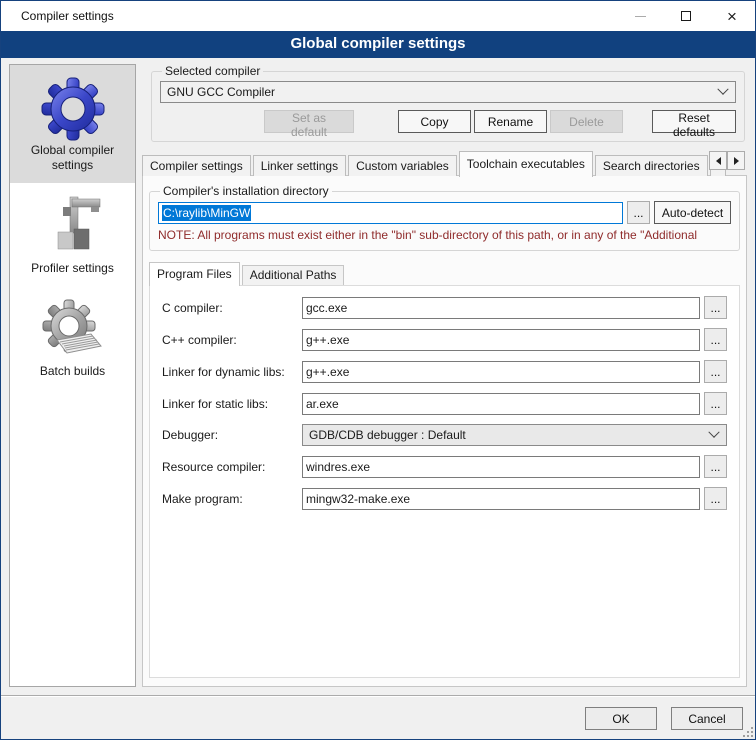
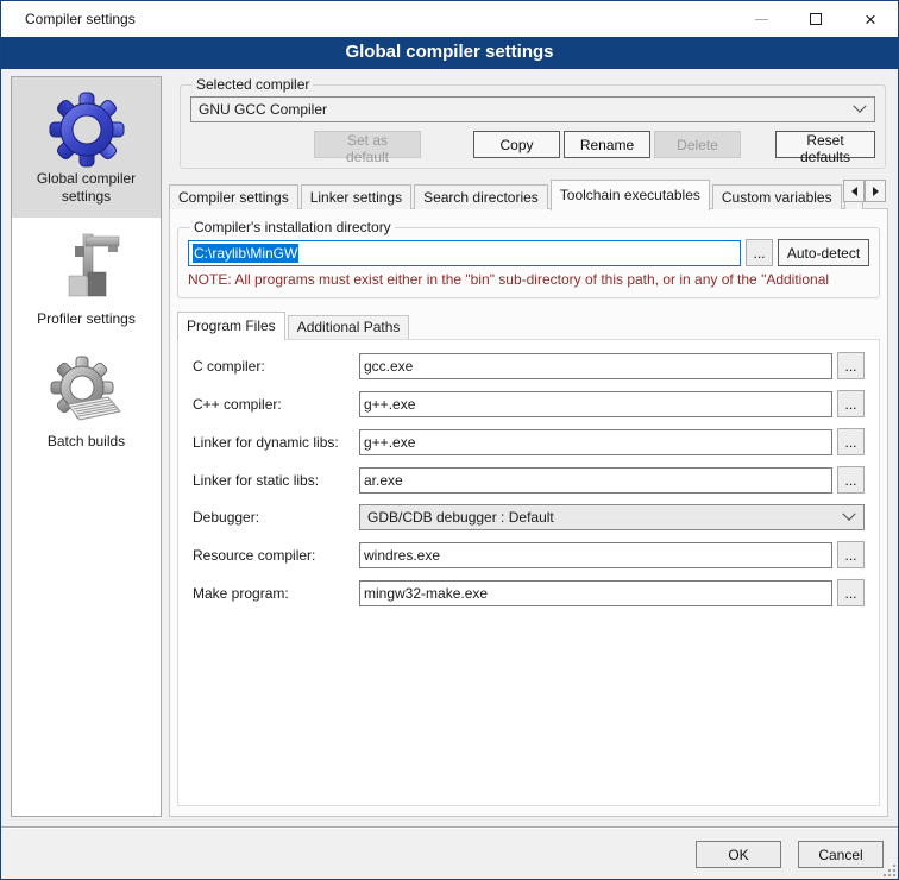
  Compiler settings
  ×
  Global compiler settings
  Global compiler settings
  Profiler settings
  Batch builds
  Selected compiler
  GNU GCC Compiler
  Set as default
  Copy
  Rename
  Delete
  Reset defaults
  Compiler settings
  Linker settings
- Custom variables
+ Search directories
  Toolchain executables
- Search directories
+ Custom variables
  Compiler's installation directory
  C:\raylib\MinGW
  ...
  Auto-detect
  NOTE: All programs must exist either in the "bin" sub-directory of this path, or in any of the "Additional
  Program Files
  Additional Paths
  C compiler:
  gcc.exe
  ...
  C++ compiler:
  g++.exe
  ...
  Linker for dynamic libs:
  g++.exe
  ...
  Linker for static libs:
  ar.exe
  ...
  Debugger:
  GDB/CDB debugger : Default
  Resource compiler:
  windres.exe
  ...
  Make program:
  mingw32-make.exe
  ...
  OK
  Cancel
